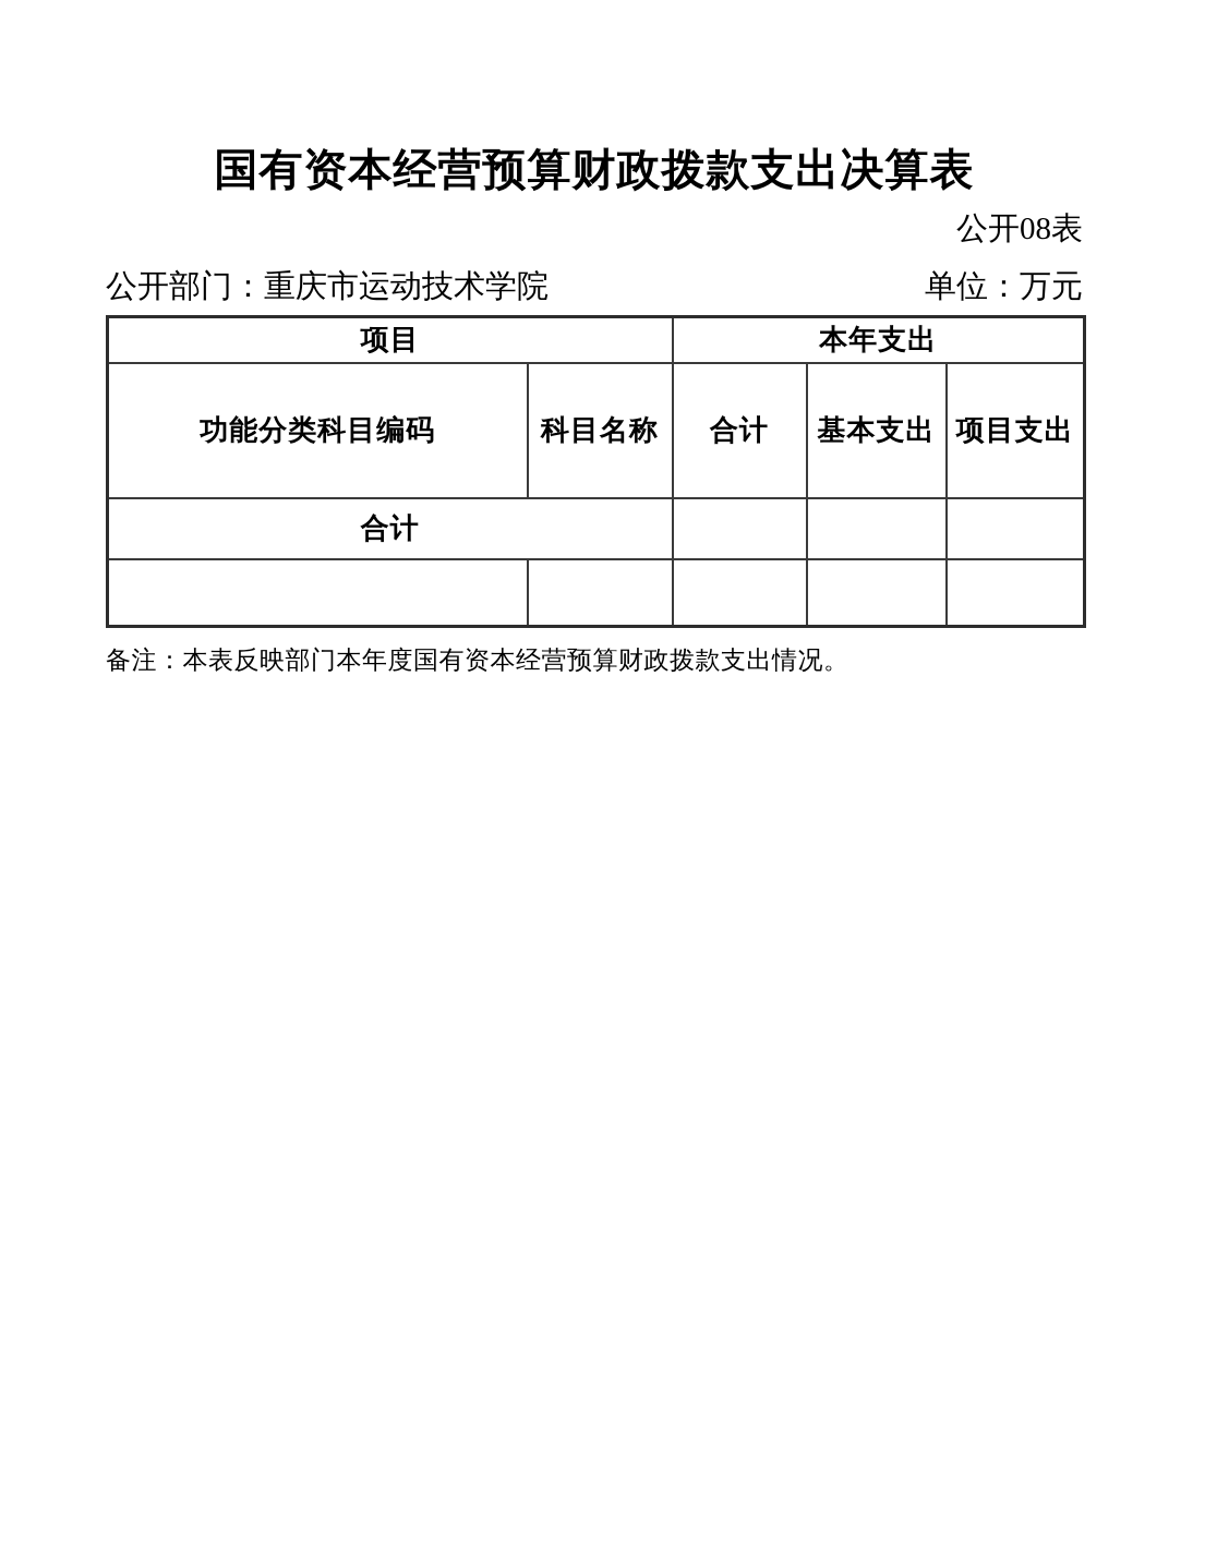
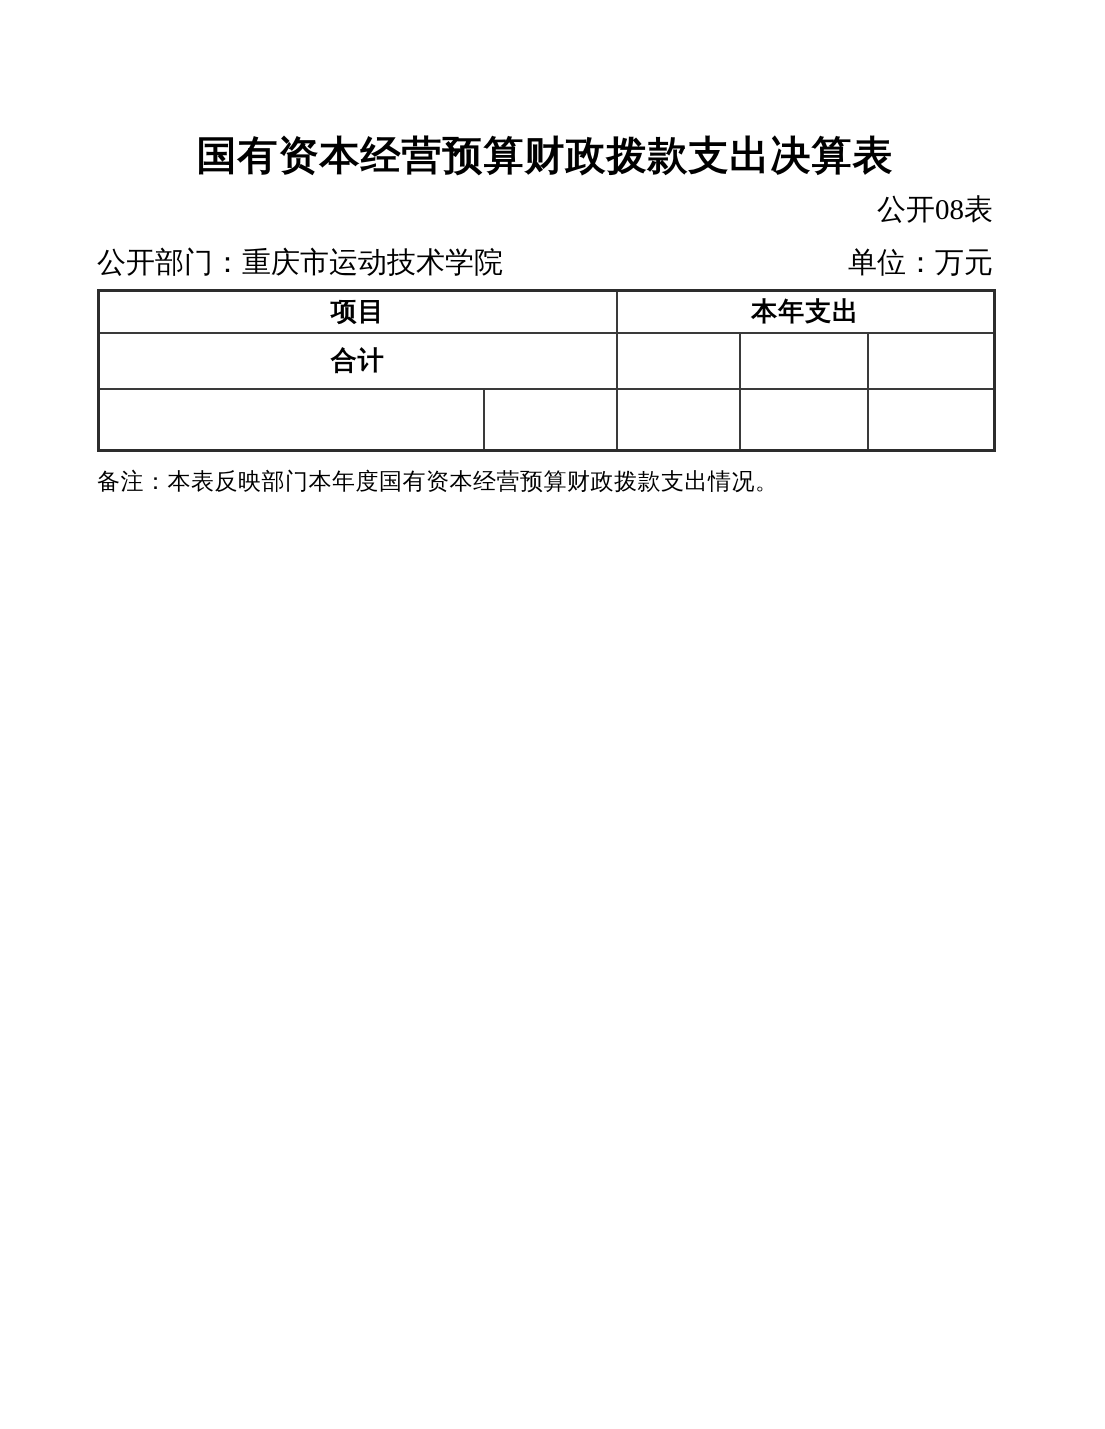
  国有资本经营预算财政拨款支出决算表
  公开08表
  公开部门：重庆市运动技术学院
  单位：万元
  项目	本年支出
- 功能分类科目编码	科目名称	合计	基本支出	项目支出
  合计
  备注：本表反映部门本年度国有资本经营预算财政拨款支出情况。
